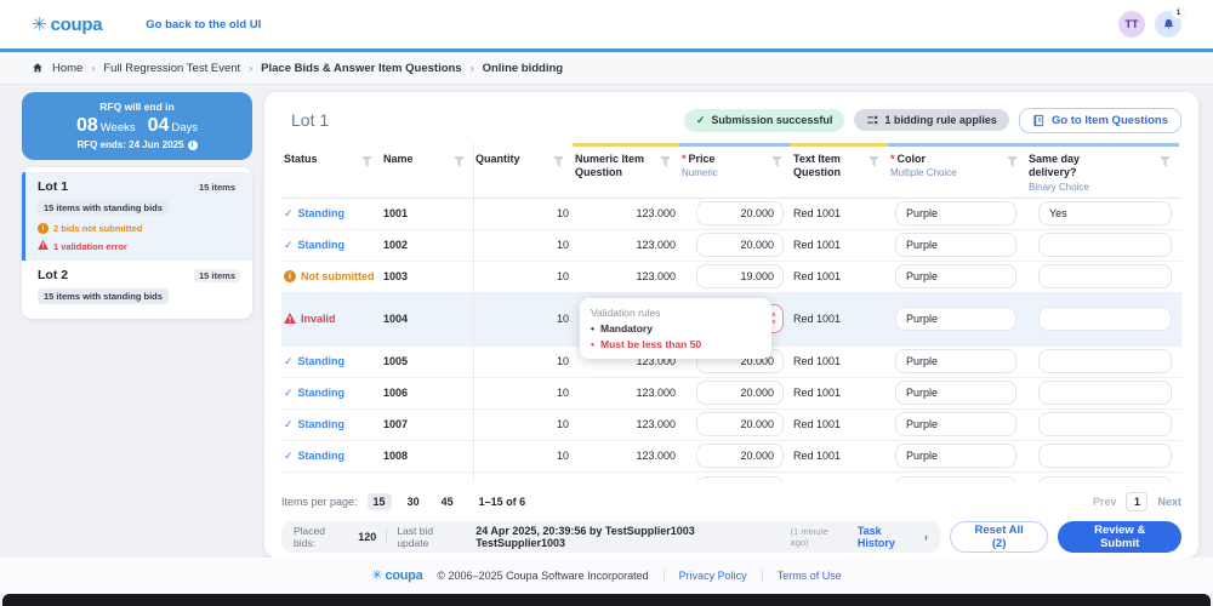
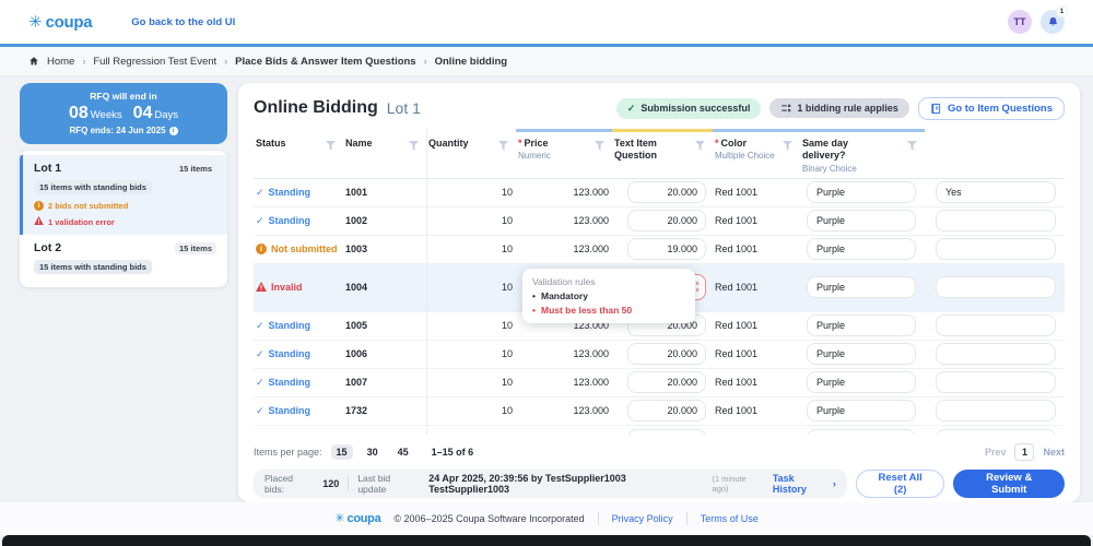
  ✳
  coupa
  Go back to the old UI
  TT
  Home
  ›
  Full Regression Test Event
  ›
  Place Bids & Answer Item Questions
  ›
  Online bidding
  RFQ will end in
  08 Weeks
  04 Days
  RFQ ends: 24 Jun 2025
  Lot 1
  15 items
  15 items with standing bids
  2 bids not submitted
  1 validation error
  Lot 2
  15 items
  15 items with standing bids
+ Online Bidding
  Lot 1
  ✓
  Submission successful
  1 bidding rule applies
  Go to Item Questions
  Status
  Name
  Quantity
- Numeric Item Question
  * Price
  Numeric
  Text Item Question
  * Color
  Multiple Choice
  Same day delivery?
  Binary Choice
  ✓
  Standing
  1001
  10
  123.000
  20.000
  Red 1001
  Purple
  Yes
  ✓
  Standing
  1002
  10
  123.000
  20.000
  Red 1001
  Purple
  Not submitted
  1003
  10
  123.000
  19.000
  Red 1001
  Purple
  Invalid
  1004
  10
  Red 1001
  Purple
  ✓
  Standing
  1005
  10
  123.000
  20.000
  Red 1001
  Purple
  ✓
  Standing
  1006
  10
  123.000
  20.000
  Red 1001
  Purple
  ✓
  Standing
  1007
  10
  123.000
  20.000
  Red 1001
  Purple
  ✓
  Standing
- 1008
+ 1732
  10
  123.000
  20.000
  Red 1001
  Purple
  Validation rules
  •
  Mandatory
  •
  Must be less than 50
  Items per page:
  15
  30
  45
  1–15 of 6
  Prev
  1
  Next
  Placed bids:
  120
  Last bid update
  24 Apr 2025, 20:39:56 by TestSupplier1003 TestSupplier1003
  (1 minute ago)
  Task History
  ›
  Reset All (2)
  Review & Submit
  ✳
  coupa
  © 2006–2025 Coupa Software Incorporated
  Privacy Policy
  Terms of Use
